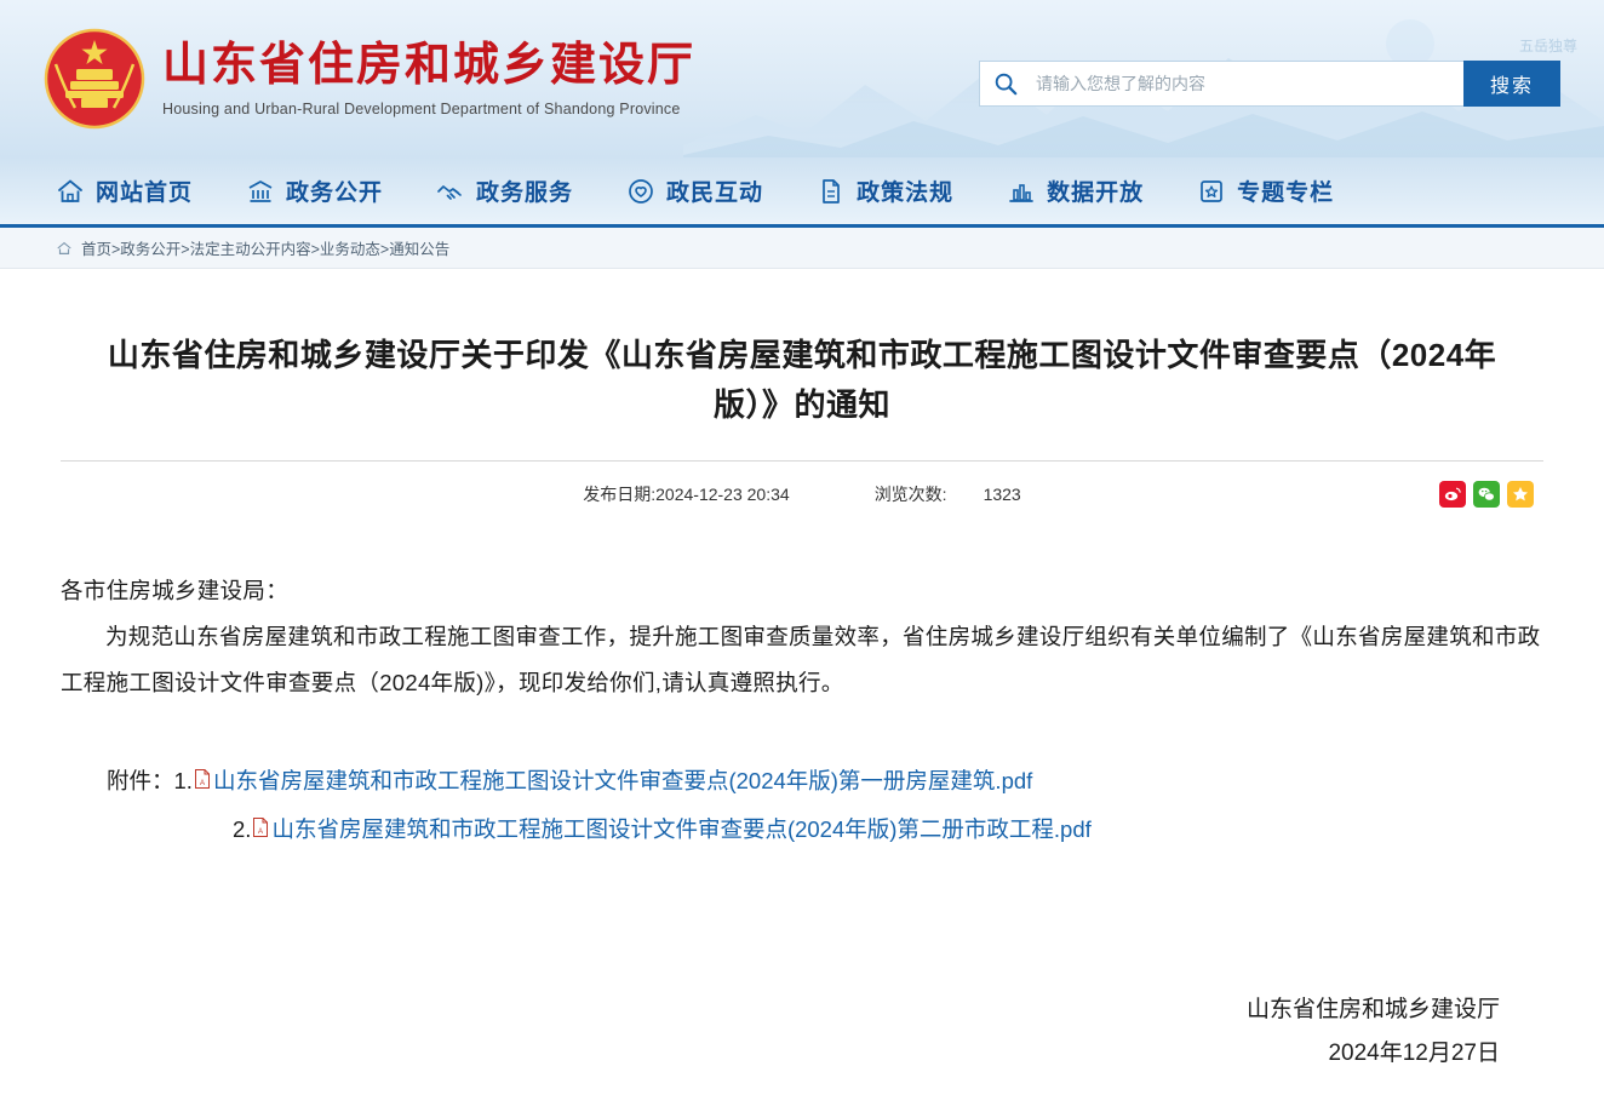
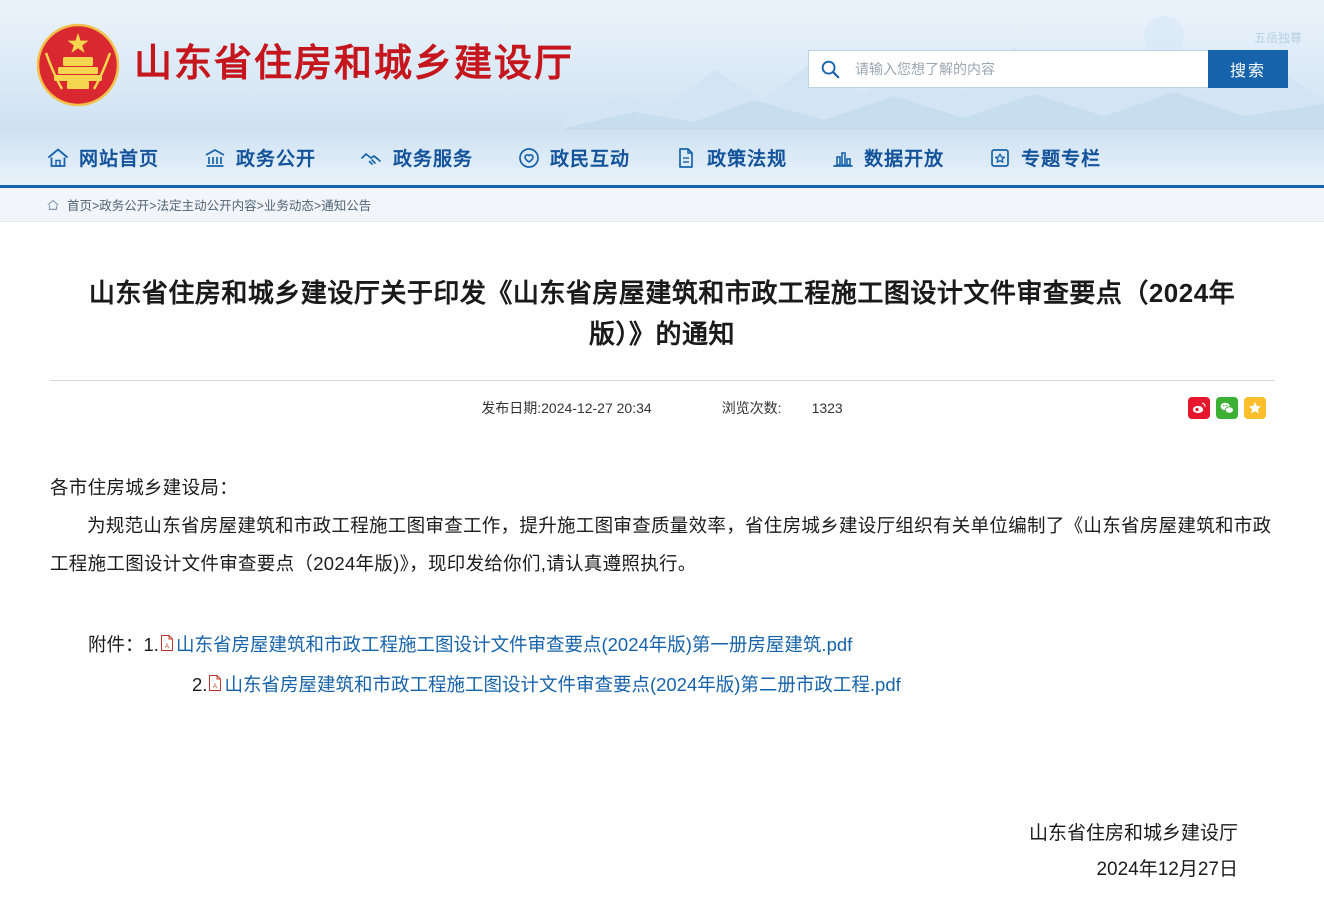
  五岳独尊
  山东省住房和城乡建设厅
- Housing and Urban-Rural Development Department of Shandong Province
  请输入您想了解的内容
  搜索
  网站首页
  政务公开
  政务服务
  政民互动
  政策法规
  数据开放
  专题专栏
  首页>政务公开>法定主动公开内容>业务动态>通知公告
  山东省住房和城乡建设厅关于印发《山东省房屋建筑和市政工程施工图设计文件审查要点（2024年版）》的通知
- 发布日期:2024-12-23 20:34
+ 发布日期:2024-12-27 20:34
  浏览次数: 1323
  各市住房城乡建设局：
  为规范山东省房屋建筑和市政工程施工图审查工作，提升施工图审查质量效率，省住房城乡建设厅组织有关单位编制了《山东省房屋建筑和市政工程施工图设计文件审查要点（2024年版)》，现印发给你们,请认真遵照执行。
  附件：
  1.
  山东省房屋建筑和市政工程施工图设计文件审查要点(2024年版)第一册房屋建筑.pdf
  2.
  山东省房屋建筑和市政工程施工图设计文件审查要点(2024年版)第二册市政工程.pdf
  山东省住房和城乡建设厅
  2024年12月27日
